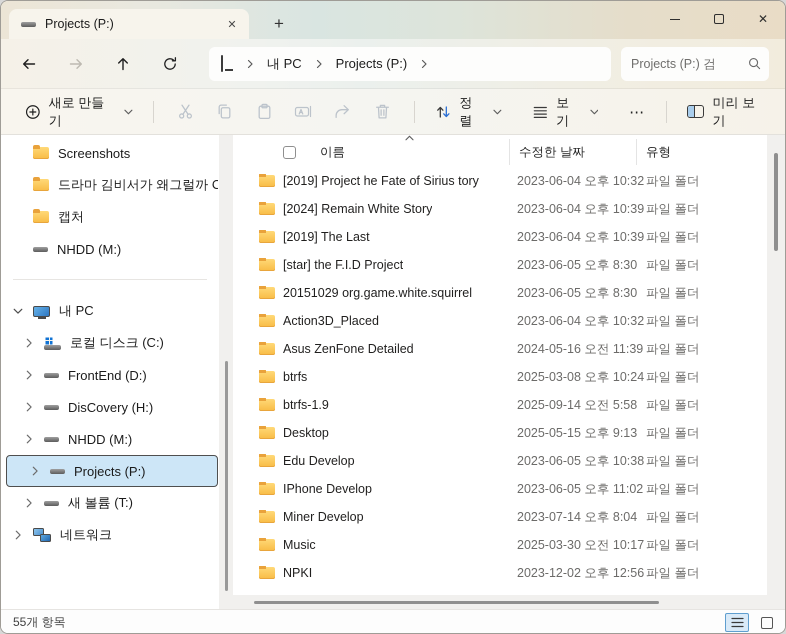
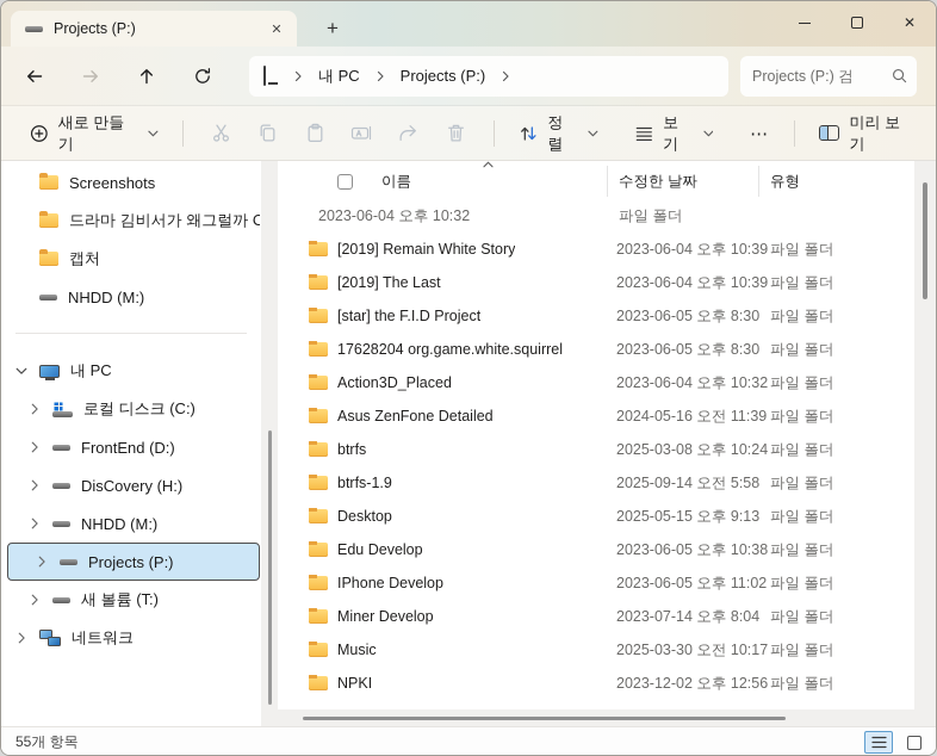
  Projects (P:)
  ✕
  +
  ✕
  내 PC
  Projects (P:)
  Projects (P:) 검
  새로 만들기
  정렬
  보기
  ⋯
  미리 보기
  Screenshots
  드라마 김비서가 왜그럴까 O
  캡처
  NHDD (M:)
  내 PC
  로컬 디스크 (C:)
  FrontEnd (D:)
  DisCovery (H:)
  NHDD (M:)
  Projects (P:)
  새 볼륨 (T:)
  네트워크
  이름
  수정한 날짜
  유형
- [2019] Project he Fate of Sirius tory
  2023-06-04 오후 10:32
  파일 폴더
- [2024] Remain White Story
+ [2019] Remain White Story
  2023-06-04 오후 10:39
  파일 폴더
  [2019] The Last
  2023-06-04 오후 10:39
  파일 폴더
  [star] the F.I.D Project
  2023-06-05 오후 8:30
  파일 폴더
- 20151029 org.game.white.squirrel
+ 17628204 org.game.white.squirrel
  2023-06-05 오후 8:30
  파일 폴더
  Action3D_Placed
  2023-06-04 오후 10:32
  파일 폴더
  Asus ZenFone Detailed
  2024-05-16 오전 11:39
  파일 폴더
  btrfs
  2025-03-08 오후 10:24
  파일 폴더
  btrfs-1.9
  2025-09-14 오전 5:58
  파일 폴더
  Desktop
  2025-05-15 오후 9:13
  파일 폴더
  Edu Develop
  2023-06-05 오후 10:38
  파일 폴더
  IPhone Develop
  2023-06-05 오후 11:02
  파일 폴더
  Miner Develop
  2023-07-14 오후 8:04
  파일 폴더
  Music
  2025-03-30 오전 10:17
  파일 폴더
  NPKI
  2023-12-02 오후 12:56
  파일 폴더
  55개 항목
